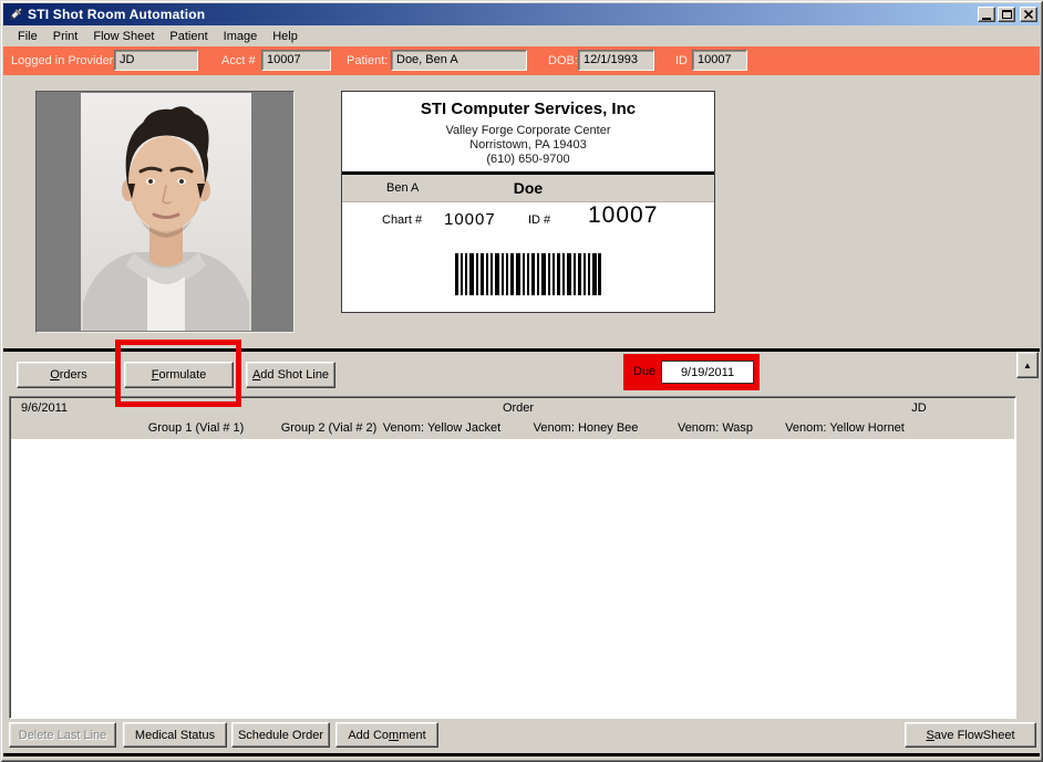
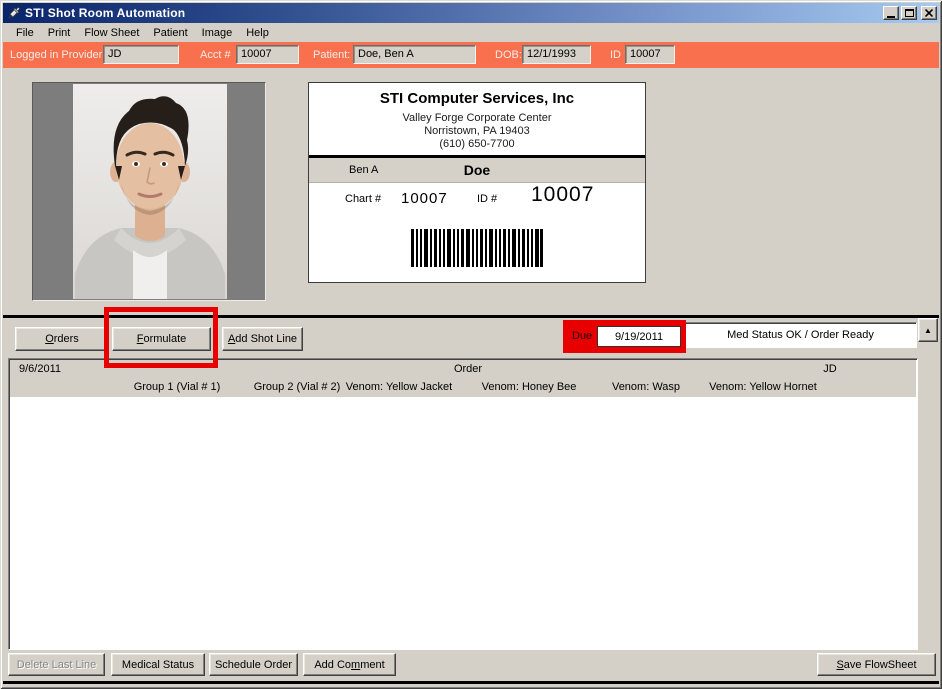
  STI Shot Room Automation
  File
  Print
  Flow Sheet
  Patient
  Image
  Help
  Logged in Provider
  JD
  Acct #
  10007
  Patient:
  Doe, Ben A
  DOB:
  12/1/1993
  ID
  10007
  STI Computer Services, Inc
  Valley Forge Corporate Center
  Norristown, PA 19403
- (610) 650-9700
+ (610) 650-7700
  Ben A
  Doe
  Chart #
  10007
  ID #
  10007
  O
  rders
  F
  ormulate
  A
  dd Shot Line
  Due
  9/19/2011
+ Med Status OK / Order Ready
  ▲
  9/6/2011
  Order
  JD
  Group 1 (Vial # 1)
  Group 2 (Vial # 2)
  Venom: Yellow Jacket
  Venom: Honey Bee
  Venom: Wasp
  Venom: Yellow Hornet
  Delete Last Line
  Medical Status
  Schedule Order
  Add Co
  m
  ment
  S
  ave FlowSheet
